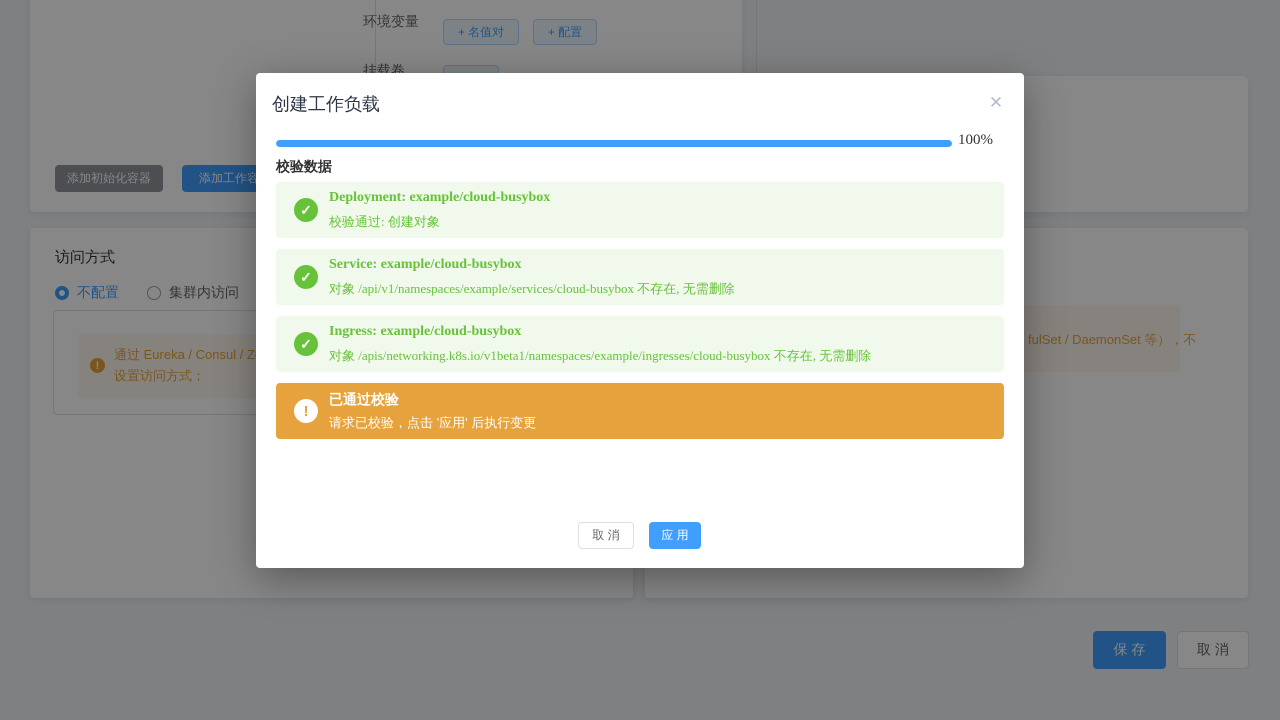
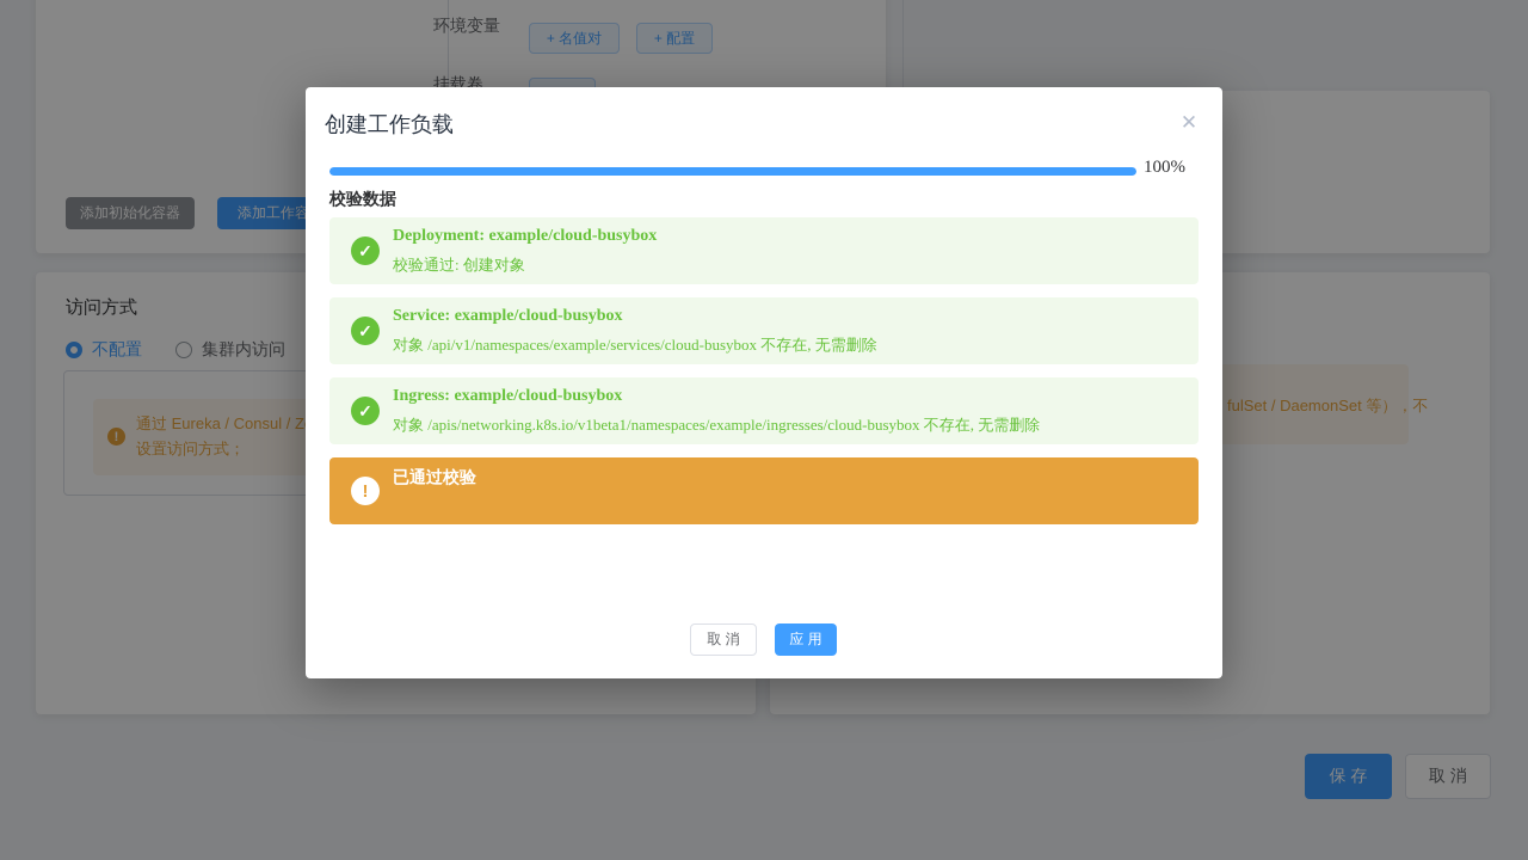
  环境变量
  + 名值对
  + 配置
  挂载卷
  添加初始化容器
  添加工作容
  访问方式
  不配置
  集群内访问
  !
  通过 Eureka / Consul / Z
  设置访问方式；
  fulSet / DaemonSet 等），不
  保 存
  取 消
  创建工作负载
  ✕
  100%
  校验数据
  ✓
  Deployment: example/cloud-busybox
  校验通过: 创建对象
  ✓
  Service: example/cloud-busybox
  对象 /api/v1/namespaces/example/services/cloud-busybox 不存在, 无需删除
  ✓
  Ingress: example/cloud-busybox
  对象 /apis/networking.k8s.io/v1beta1/namespaces/example/ingresses/cloud-busybox 不存在, 无需删除
  !
  已通过校验
- 请求已校验，点击 '应用' 后执行变更
  取 消
  应 用
